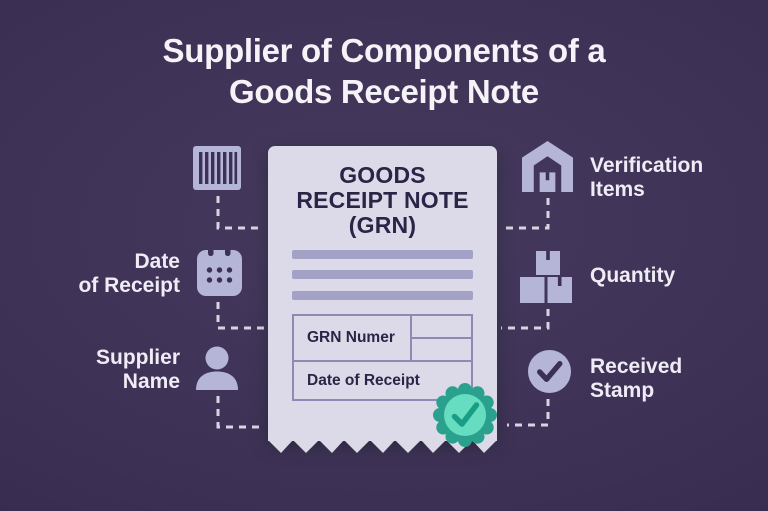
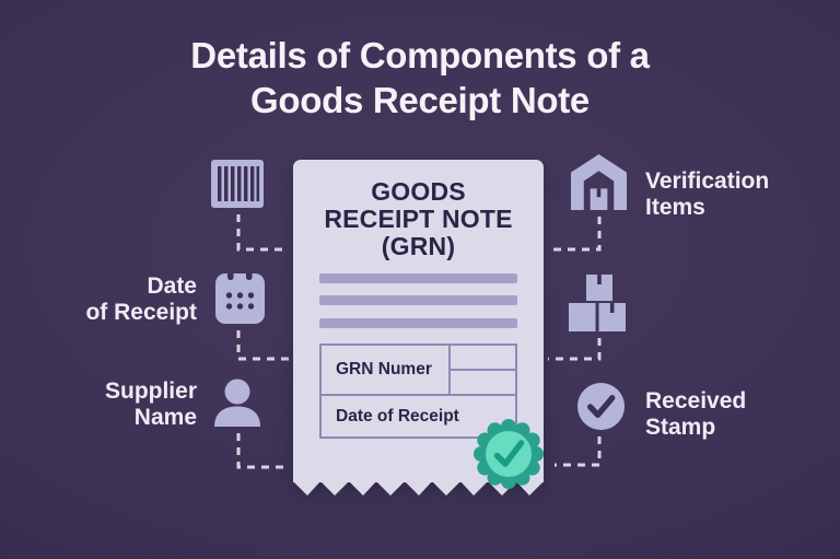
- Supplier of Components of a
+ Details of Components of a
  Goods Receipt Note
  Date
  of Receipt
  Supplier
  Name
  Verification
  Items
- Quantity
  Received
  Stamp
  GOODS
  RECEIPT NOTE
  (GRN)
  GRN Numer
  Date of Receipt
